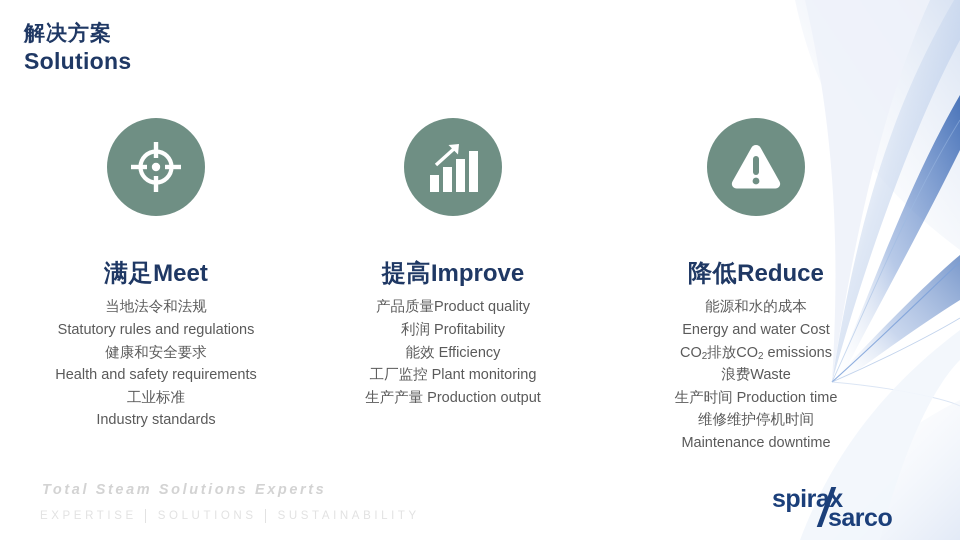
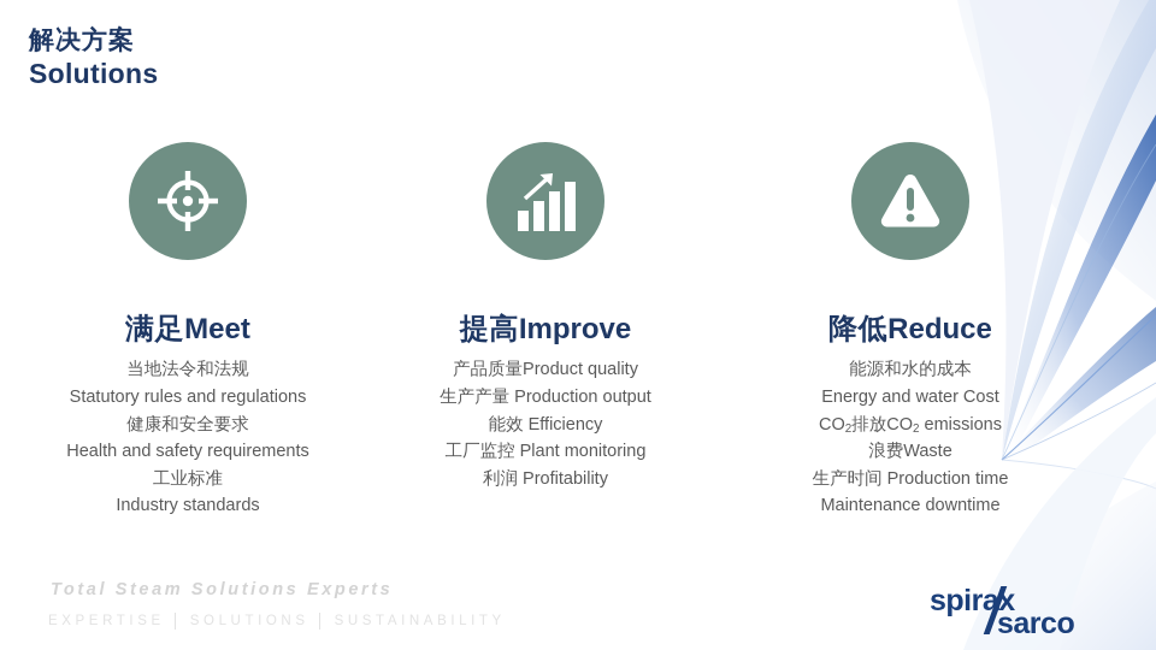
  解决方案
  Solutions
  满足Meet
  当地法令和法规
  Statutory rules and regulations
  健康和安全要求
  Health and safety requirements
  工业标准
  Industry standards
  提高Improve
  产品质量Product quality
- 利润 Profitability
+ 生产产量 Production output
  能效 Efficiency
  工厂监控 Plant monitoring
- 生产产量 Production output
+ 利润 Profitability
  降低Reduce
  能源和水的成本
  Energy and water Cost
  CO2排放CO2 emissions
  浪费Waste
  生产时间 Production time
- 维修维护停机时间
  Maintenance downtime
  Total Steam Solutions Experts
  EXPERTISE
  SOLUTIONS
  SUSTAINABILITY
  spirax
  sarco
